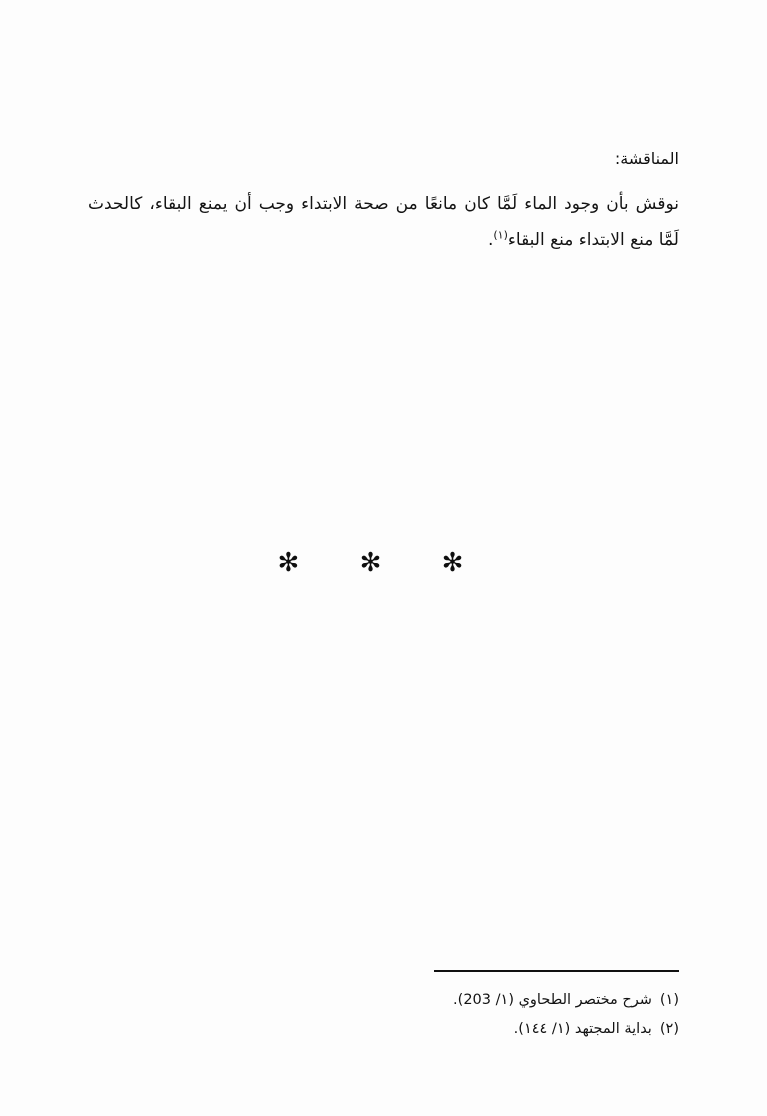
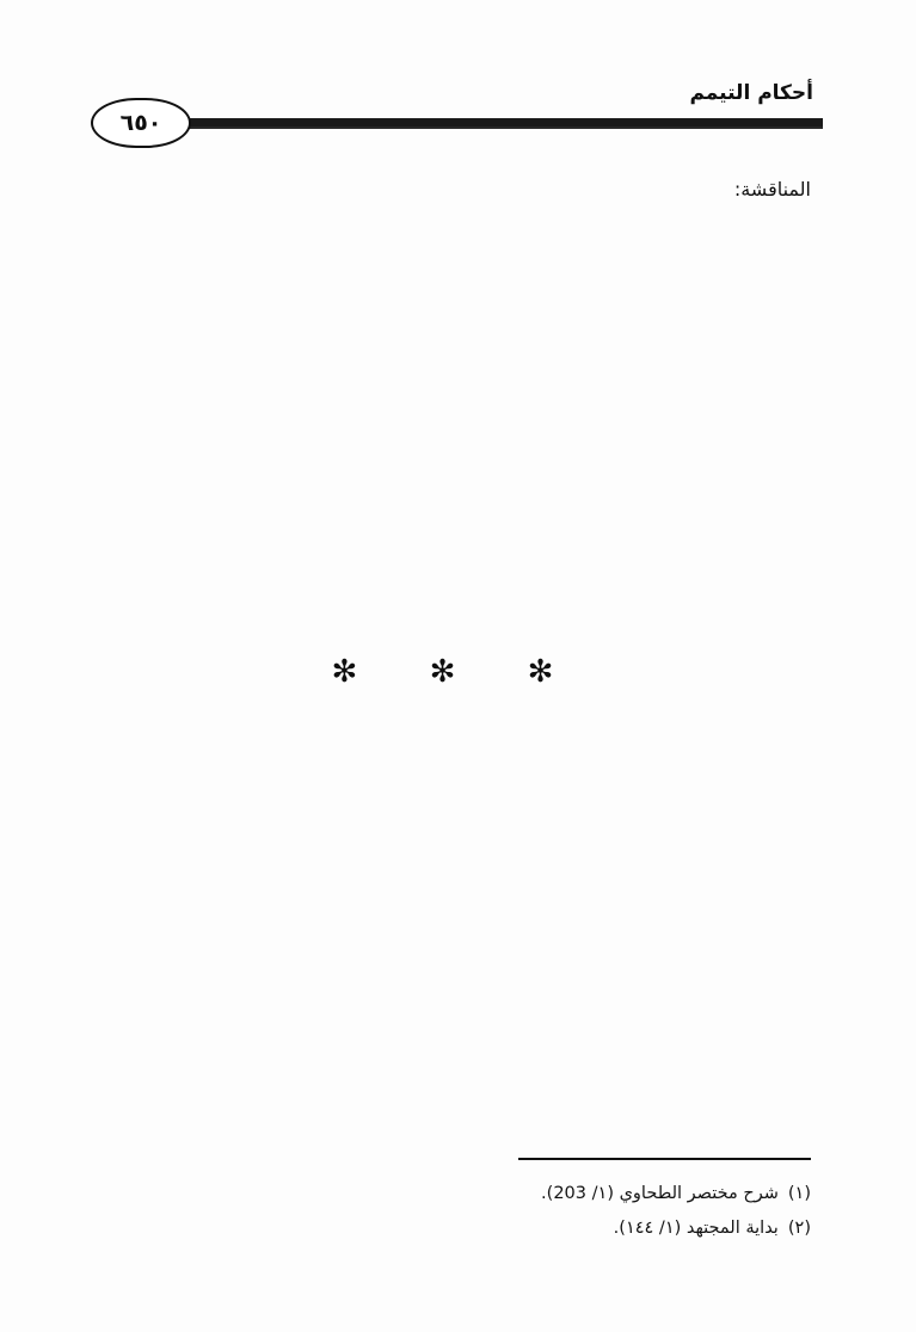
+ أحكام التيمم
+ ٦٥٠
  المناقشة:
- نوقش بأن وجود الماء لَمَّا كان مانعًا من صحة الابتداء وجب أن يمنع البقاء، كالحدث لَمَّا منع الابتداء منع البقاء(١).
  ✻ ✻ ✻
  (١)شرح مختصر الطحاوي (١/ 203).
  (٢)بداية المجتهد (١/ ١٤٤).
